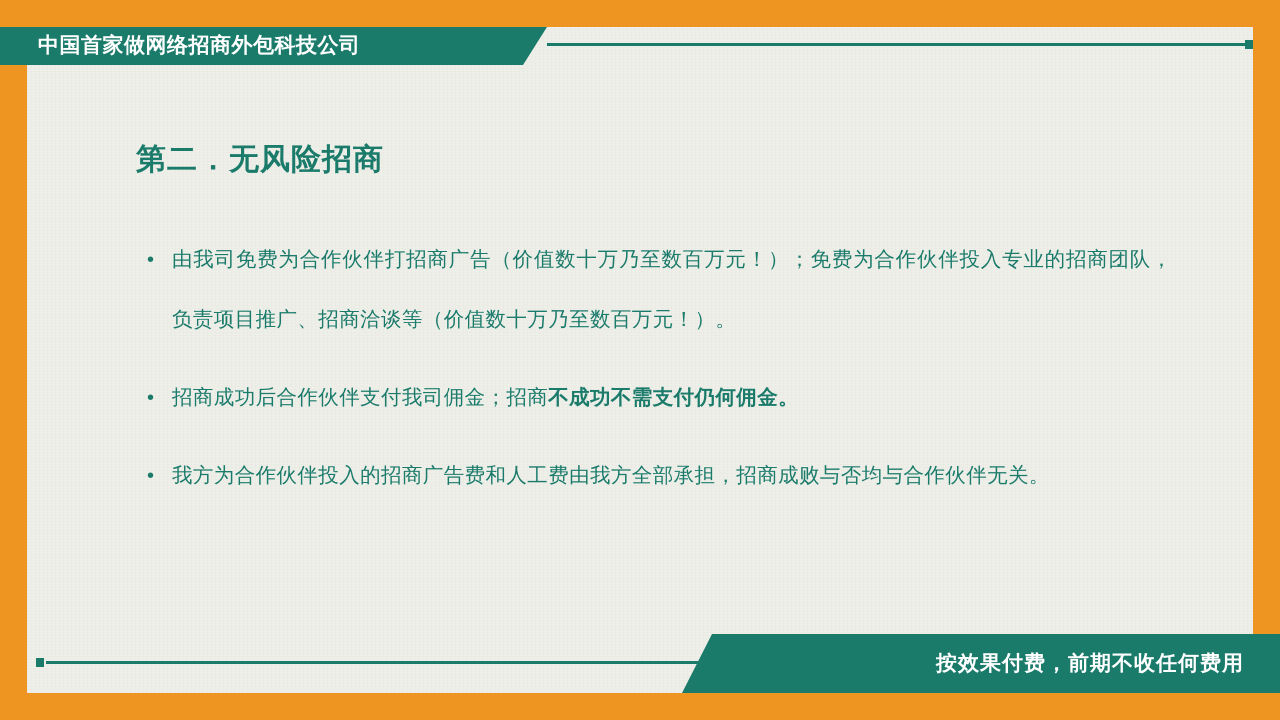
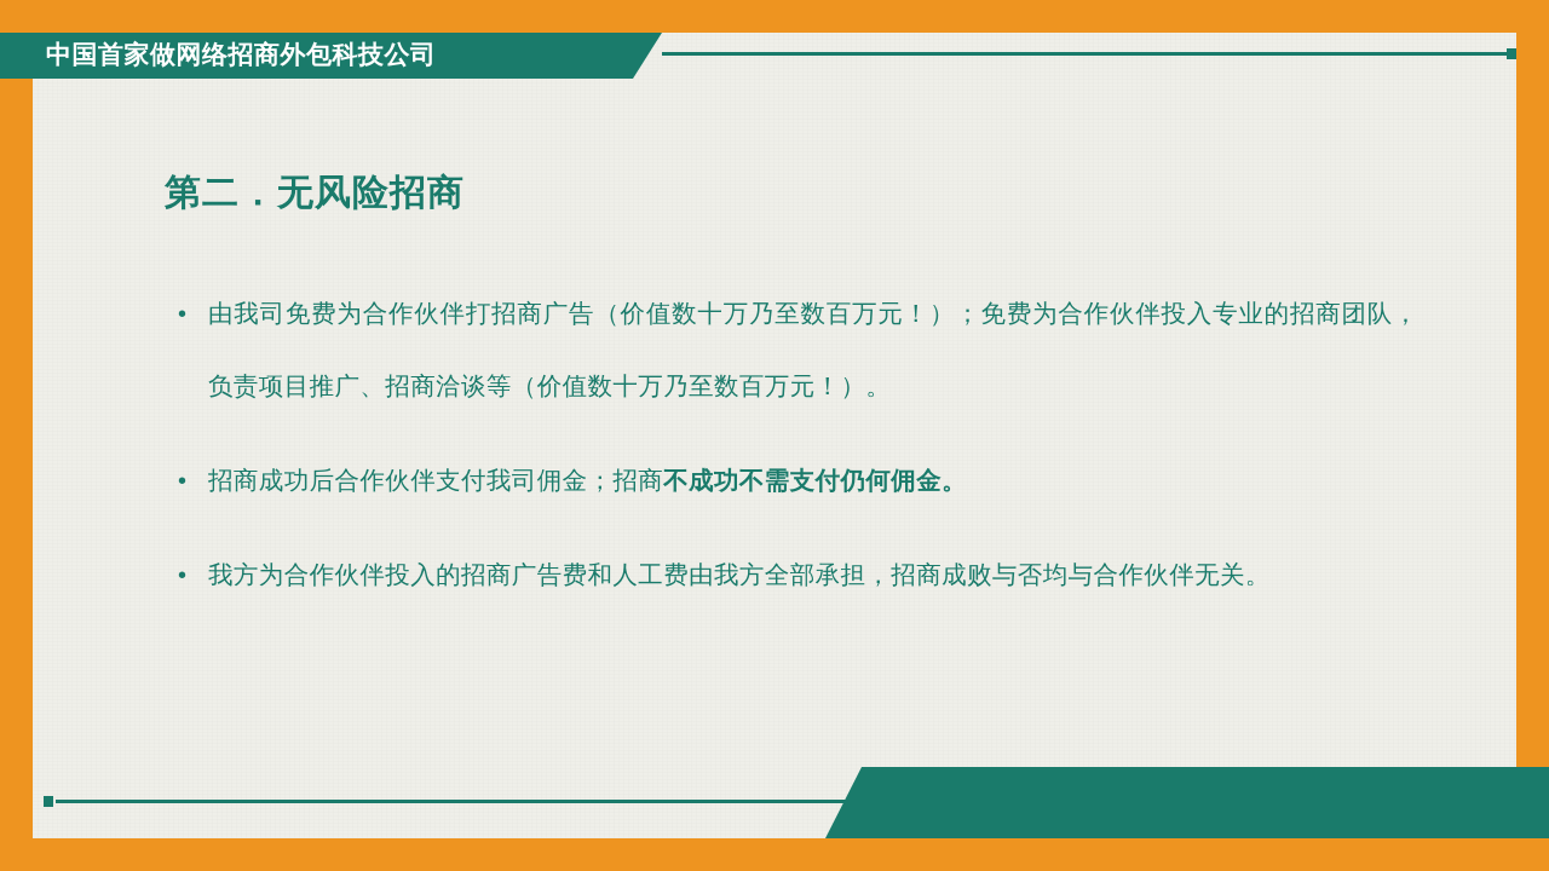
  中国首家做网络招商外包科技公司
  第二．无风险招商
  •
  由我司免费为合作伙伴打招商广告（价值数十万乃至数百万元！）；免费为合作伙伴投入专业的招商团队，负责项目推广、招商洽谈等（价值数十万乃至数百万元！）。
  •
  招商成功后合作伙伴支付我司佣金；招商不成功不需支付仍何佣金。
  •
  我方为合作伙伴投入的招商广告费和人工费由我方全部承担，招商成败与否均与合作伙伴无关。
- 按效果付费，前期不收任何费用
